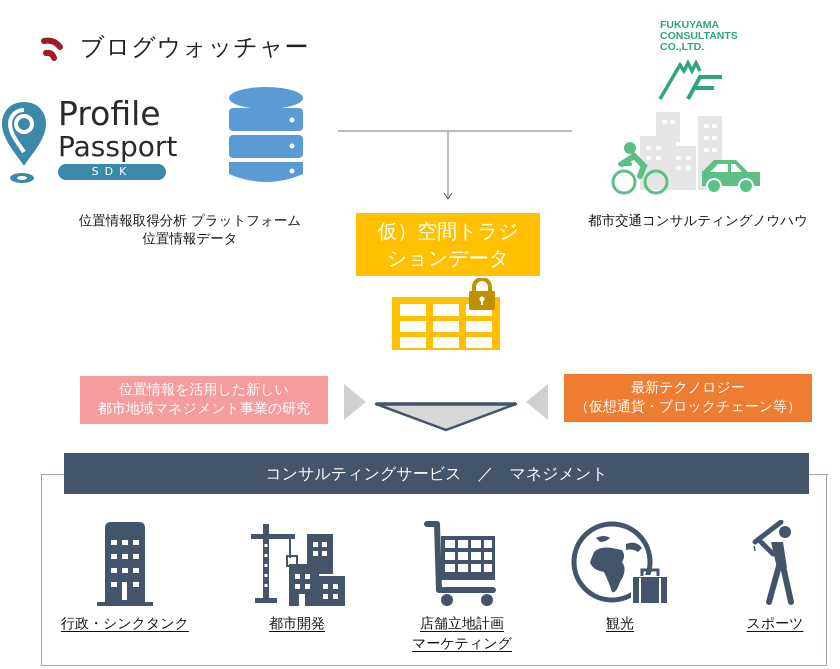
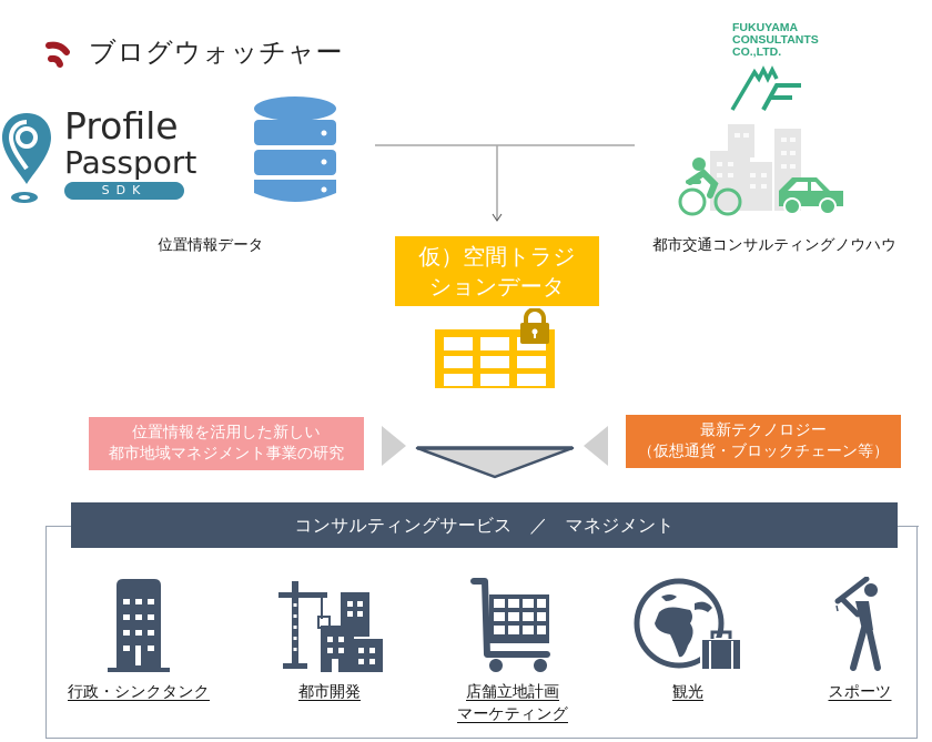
  ブログウォッチャー
  Profile
  Passport
  SDK
- 位置情報取得分析 プラットフォーム
  位置情報データ
  FUKUYAMA
  CONSULTANTS
  CO.,LTD.
  都市交通コンサルティングノウハウ
  仮）空間トラジ
  ションデータ
  位置情報を活用した新しい
  都市地域マネジメント事業の研究
  最新テクノロジー
  （仮想通貨・ブロックチェーン等）
  コンサルティングサービス ／ マネジメント
  行政・シンクタンク
  都市開発
  店舗立地計画
  マーケティング
  観光
  スポーツ
